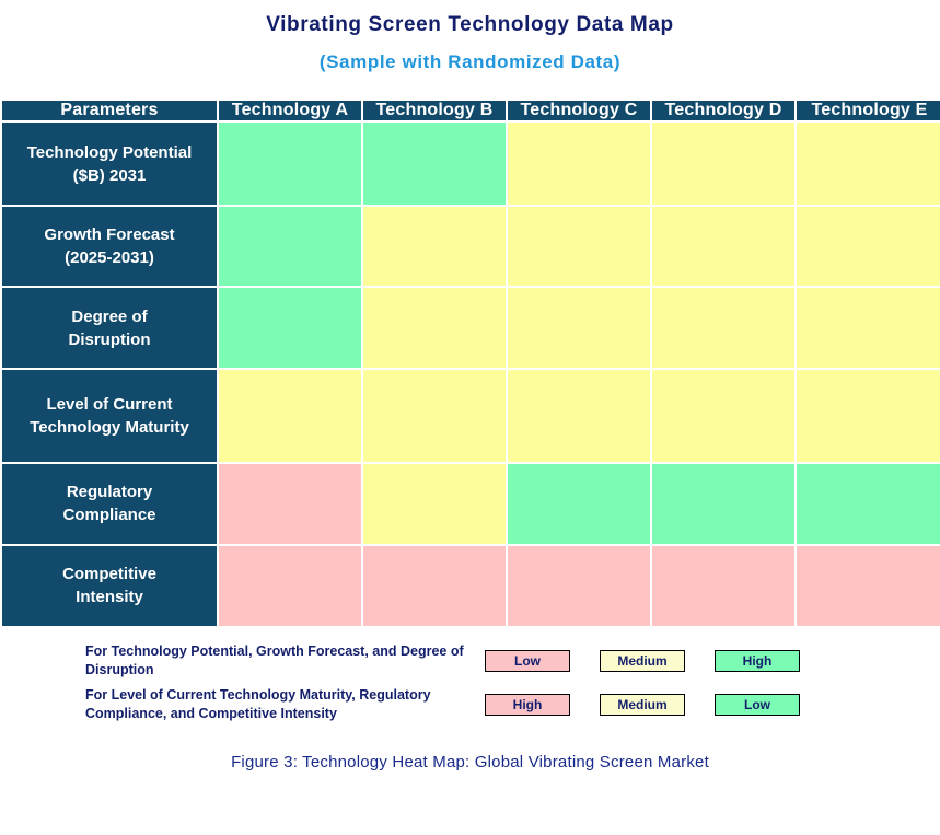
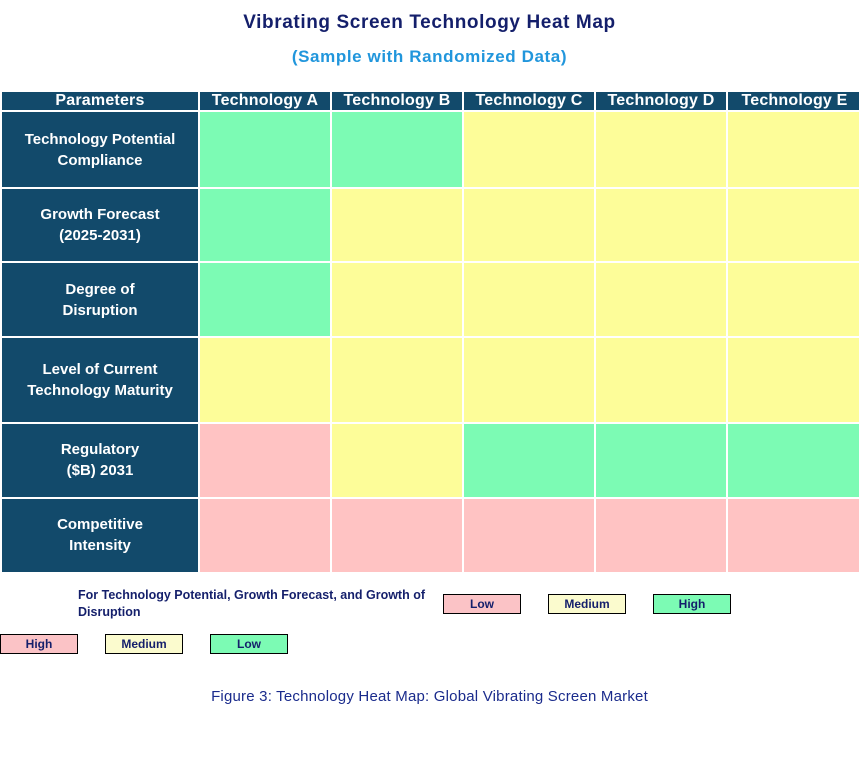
- Vibrating Screen Technology Data Map
+ Vibrating Screen Technology Heat Map
  (Sample with Randomized Data)
  Parameters	Technology A	Technology B	Technology C	Technology D	Technology E
- Technology Potential($B) 2031
+ Technology PotentialCompliance
  Growth Forecast(2025-2031)
  Degree ofDisruption
  Level of CurrentTechnology Maturity
- RegulatoryCompliance
+ Regulatory($B) 2031
  CompetitiveIntensity
- For Technology Potential, Growth Forecast, and Degree of Disruption
+ For Technology Potential, Growth Forecast, and Growth of Disruption
  Low
  Medium
  High
- For Level of Current Technology Maturity, Regulatory Compliance, and Competitive Intensity
  High
  Medium
  Low
  Figure 3: Technology Heat Map: Global Vibrating Screen Market
